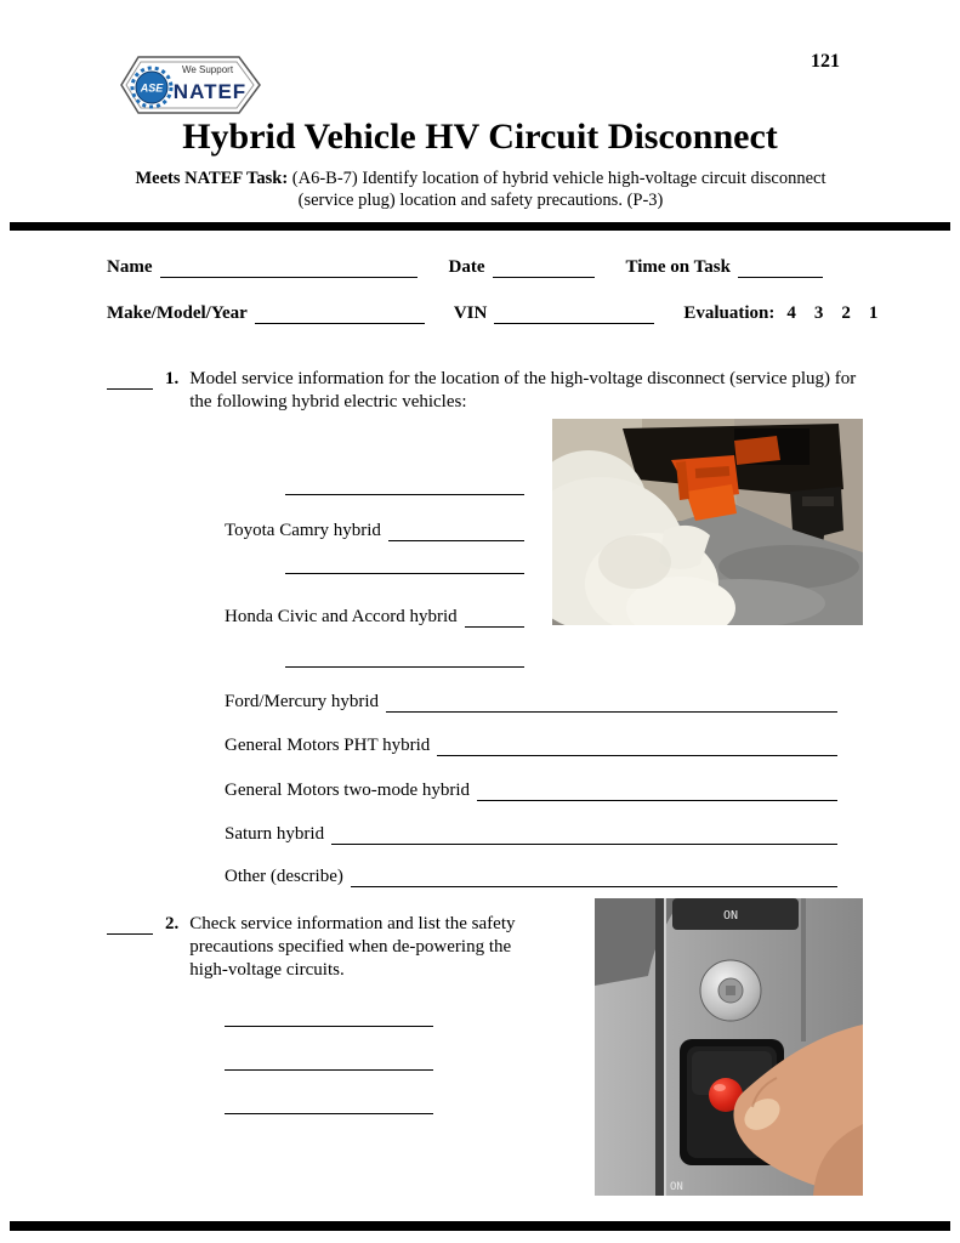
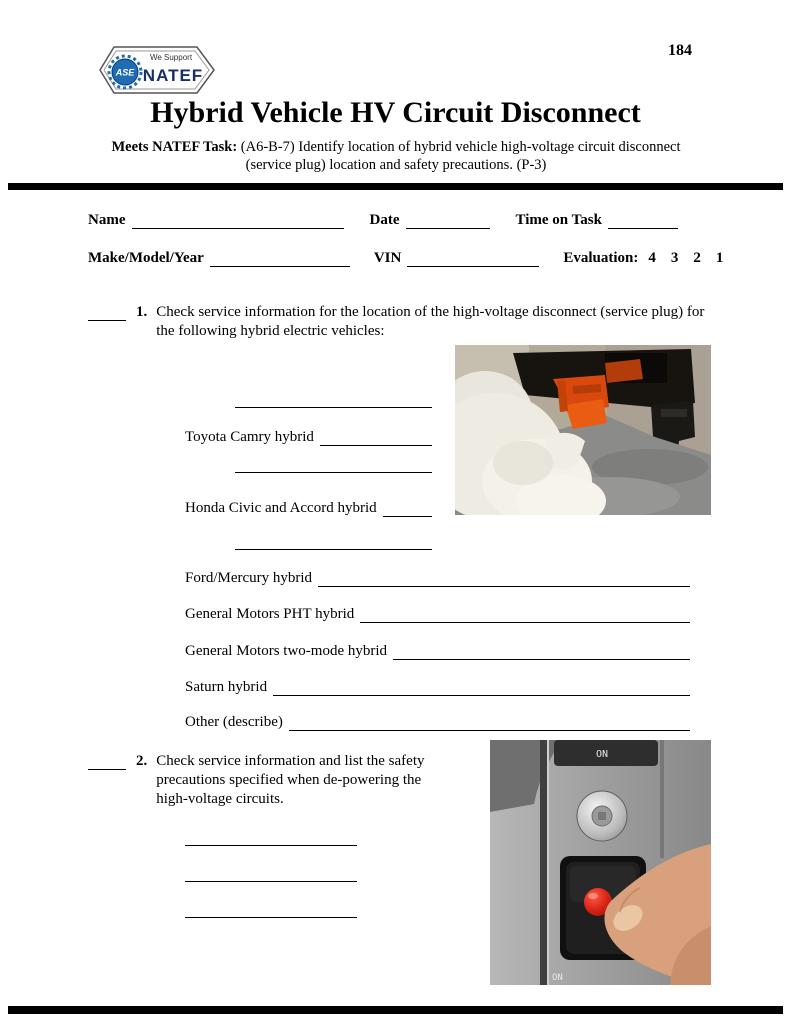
- 121
+ 184
  ASE
  We Support
  NATEF
  Hybrid Vehicle HV Circuit Disconnect
  Meets NATEF Task: (A6-B-7) Identify location of hybrid vehicle high-voltage circuit disconnect (service plug) location and safety precautions. (P-3)
  Name
  Date
  Time on Task
  Make/Model/Year
  VIN
  Evaluation:
  4 3 2 1
  1.
- Model service information for the location of the high-voltage disconnect (service plug) for the following hybrid electric vehicles:
+ Check service information for the location of the high-voltage disconnect (service plug) for the following hybrid electric vehicles:
  Toyota Camry hybrid
  Honda Civic and Accord hybrid
  Ford/Mercury hybrid
  General Motors PHT hybrid
  General Motors two-mode hybrid
  Saturn hybrid
  Other (describe)
  2.
  Check service information and list the safety precautions specified when de-powering the high-voltage circuits.
  ON
  ON
